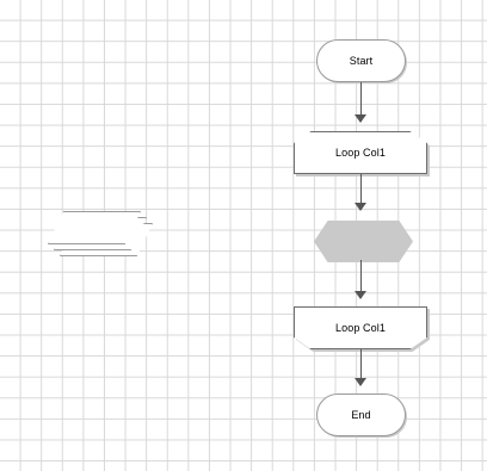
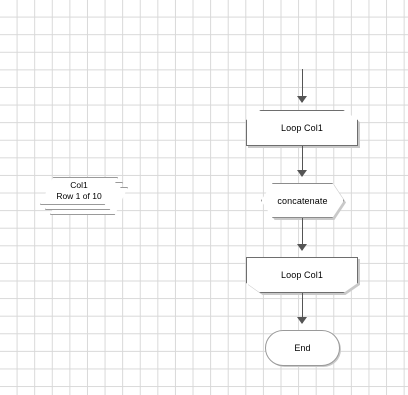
- Start
  Loop Col1
+ concatenate
  Loop Col1
  End
+ Col1
+ Row 1 of 10
